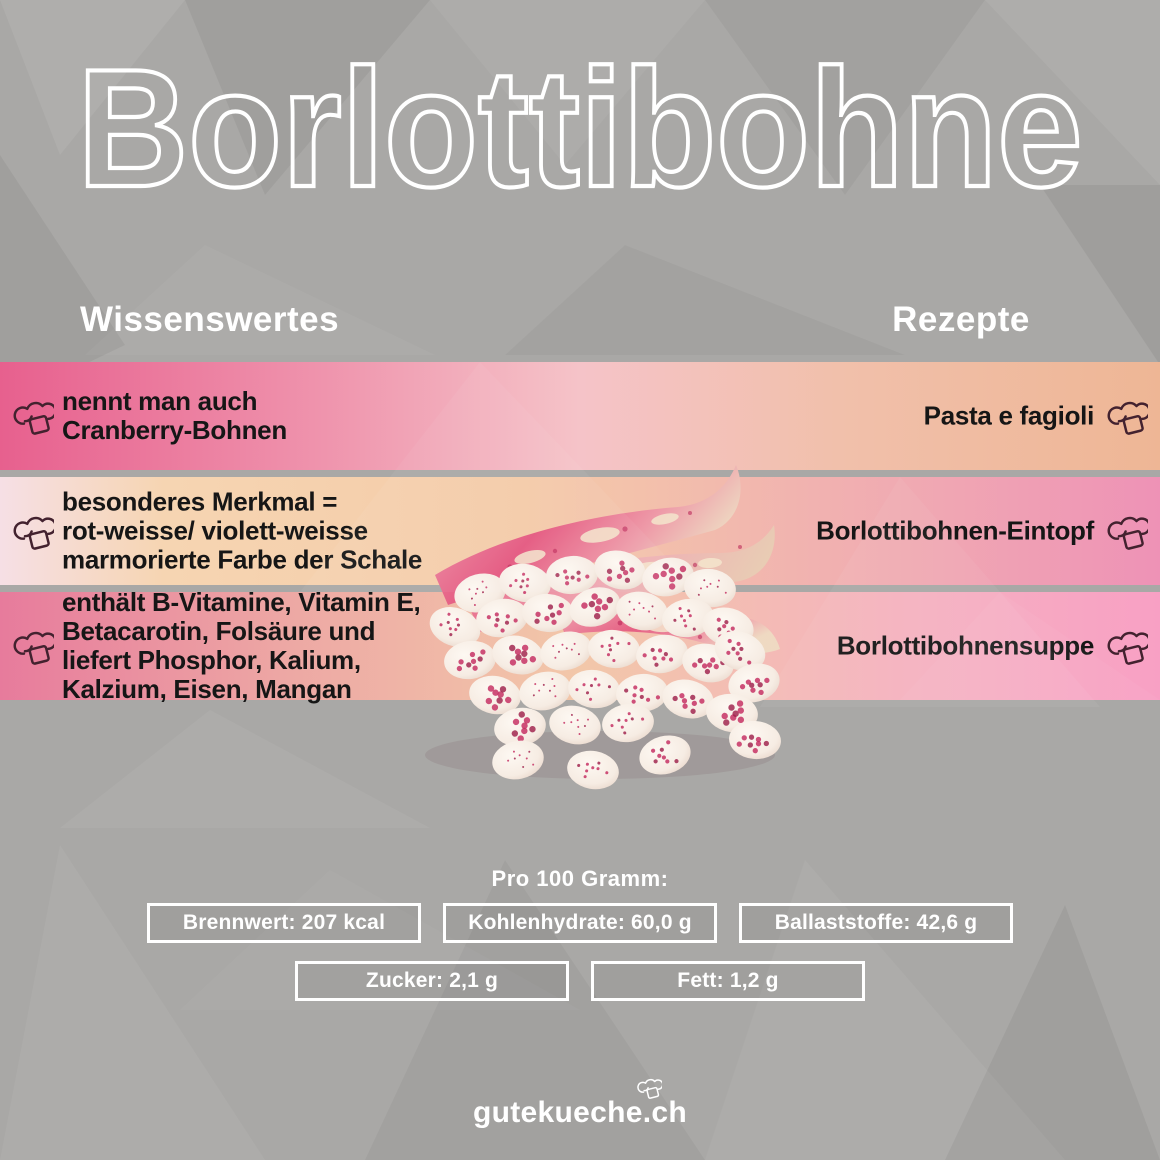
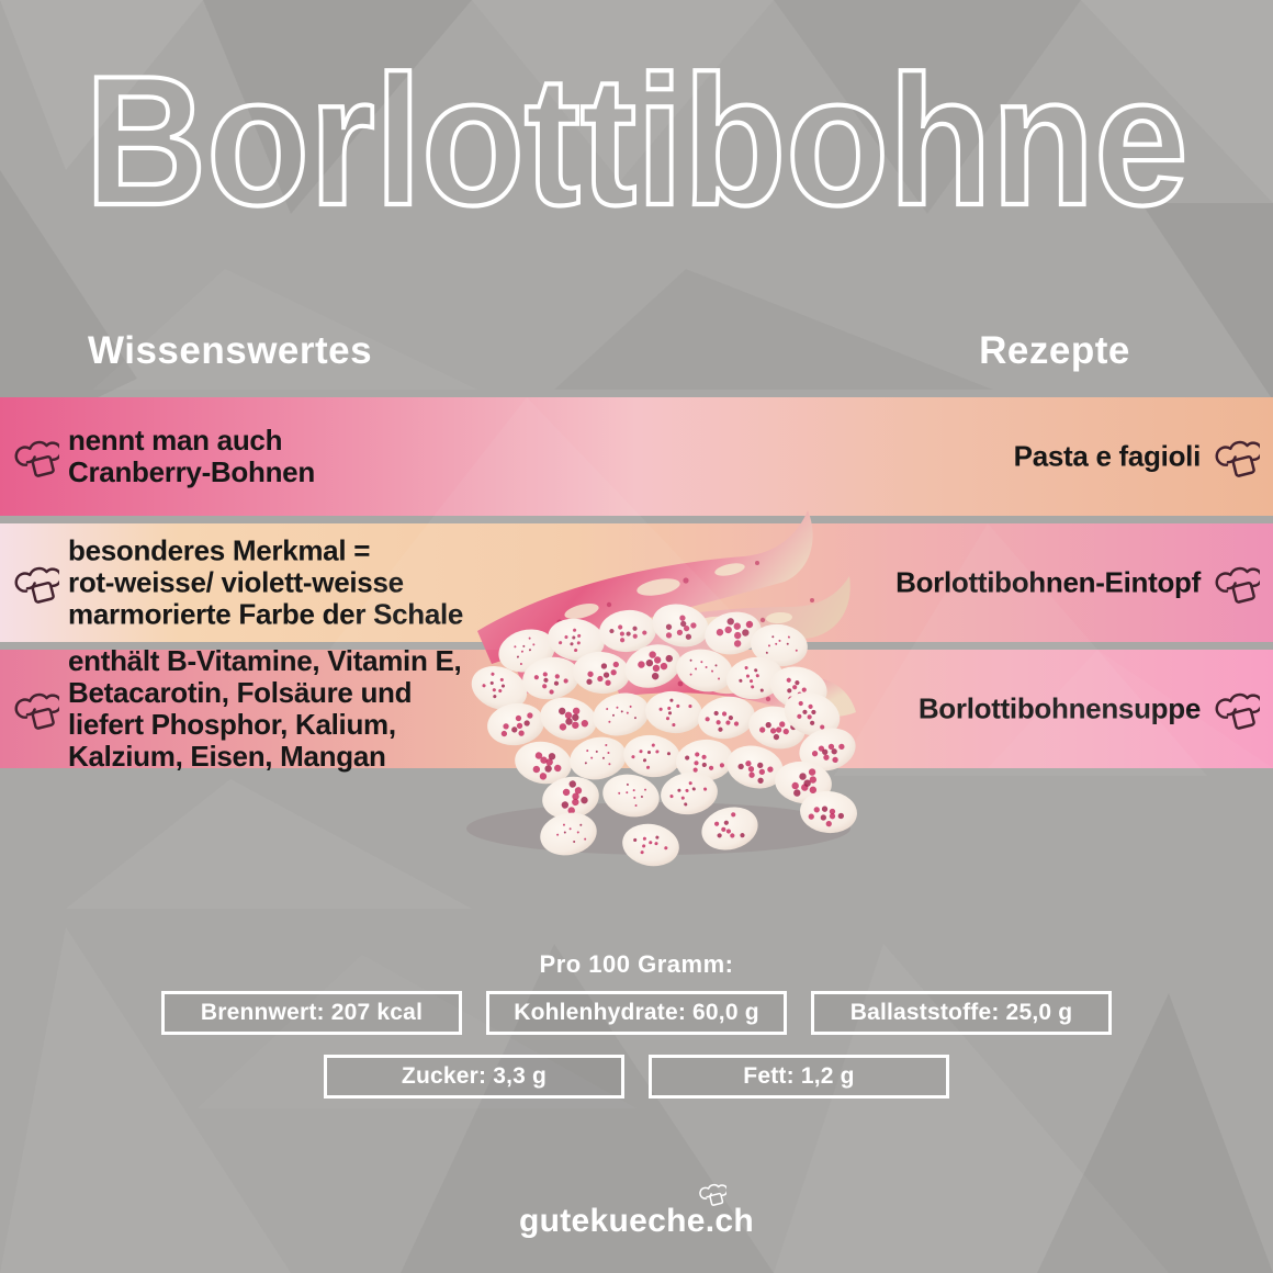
  Borlottibohne
  Wissenswertes
  Rezepte
  nennt man auch
  Cranberry-Bohnen
  Pasta e fagioli
  besonderes Merkmal =
  rot-weisse/ violett-weisse
  marmorierte Farbe der Schale
  Borlottibohnen-Eintopf
  enthält B-Vitamine, Vitamin E,
  Betacarotin, Folsäure und
  liefert Phosphor, Kalium,
  Kalzium, Eisen, Mangan
  Borlottibohnensuppe
  Pro 100 Gramm:
  Brennwert: 207 kcal
  Kohlenhydrate: 60,0 g
- Ballaststoffe: 42,6 g
+ Ballaststoffe: 25,0 g
- Zucker: 2,1 g
+ Zucker: 3,3 g
  Fett: 1,2 g
  gutekueche.ch
